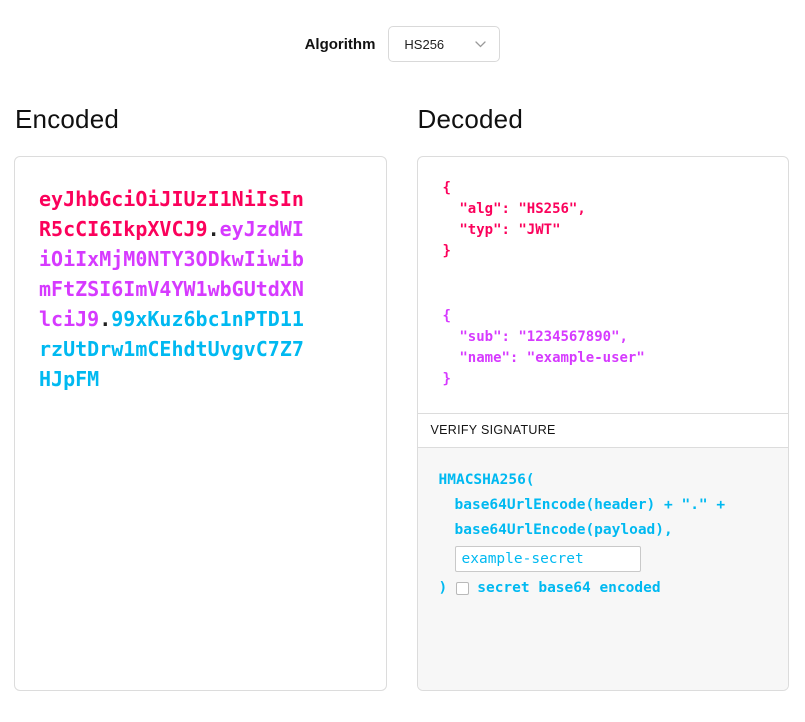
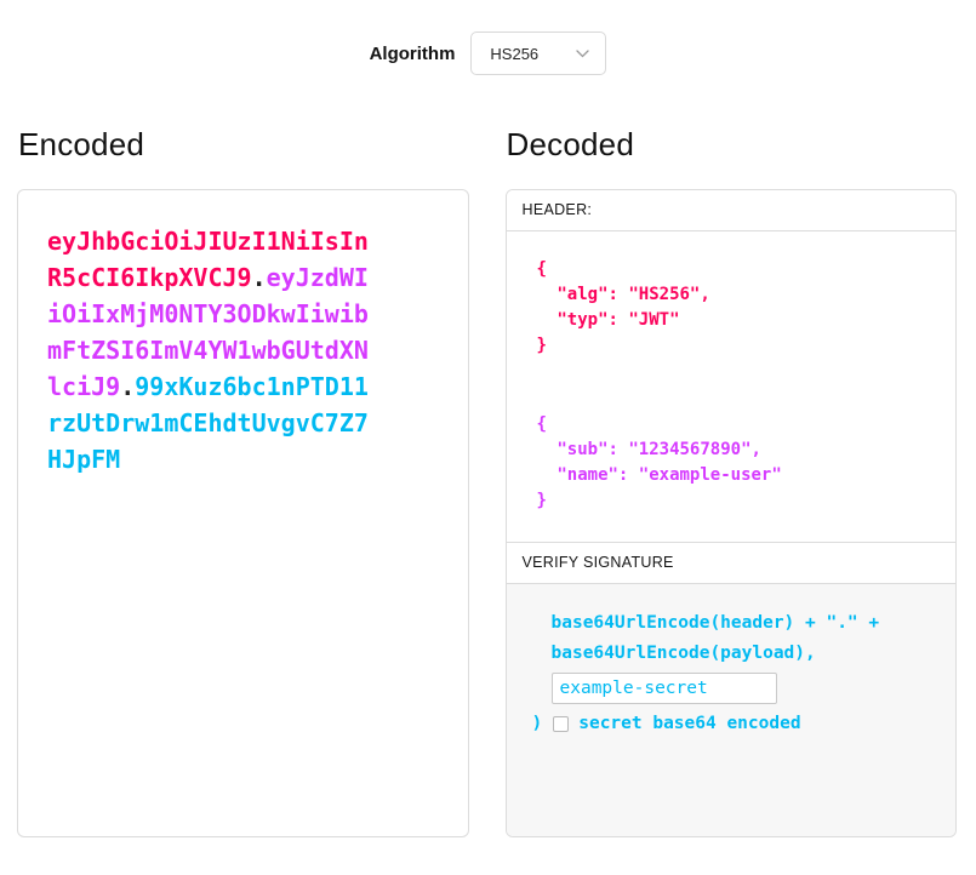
  Algorithm
  HS256
  Encoded
  eyJhbGciOiJIUzI1NiIsInR5cCI6IkpXVCJ9.eyJzdWIiOiIxMjM0NTY3ODkwIiwibmFtZSI6ImV4YW1wbGUtdXNlciJ9.99xKuz6bc1nPTD11rzUtDrw1mCEhdtUvgvC7Z7HJpFM
  Decoded
+ HEADER:
  {
  "alg": "HS256",
  "typ": "JWT"
  }
  {
  "sub": "1234567890",
  "name": "example-user"
  }
  VERIFY SIGNATURE
- HMACSHA256(
  base64UrlEncode(header) + "." +
  base64UrlEncode(payload),
  example-secret
  )
  secret base64 encoded
